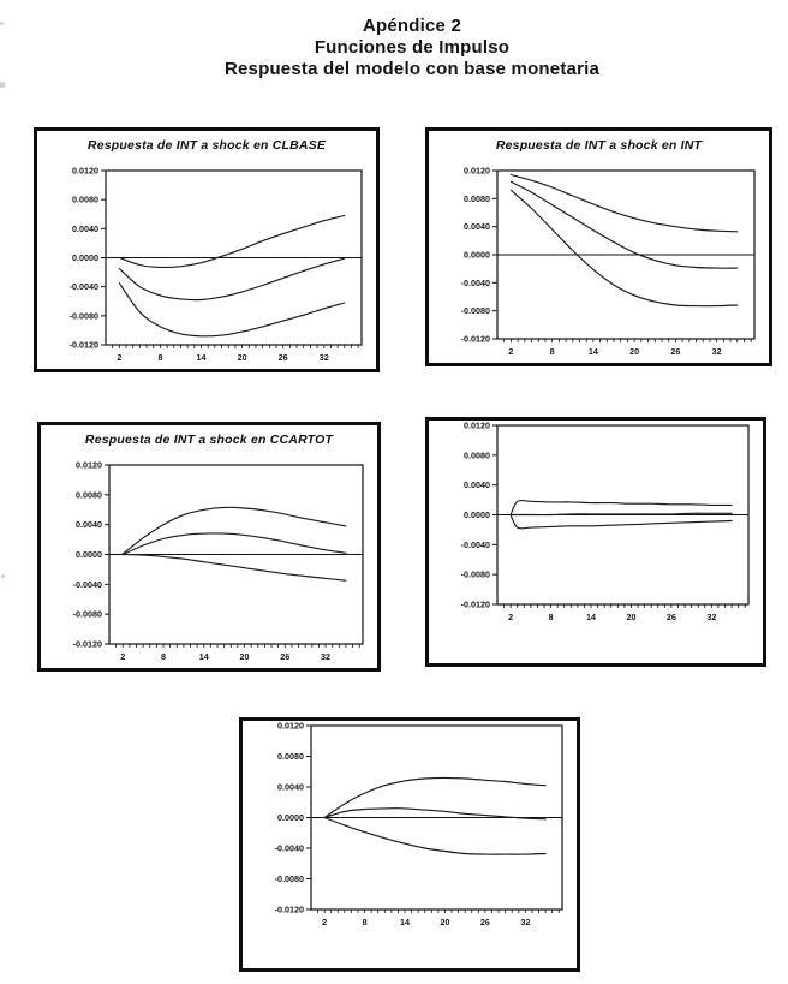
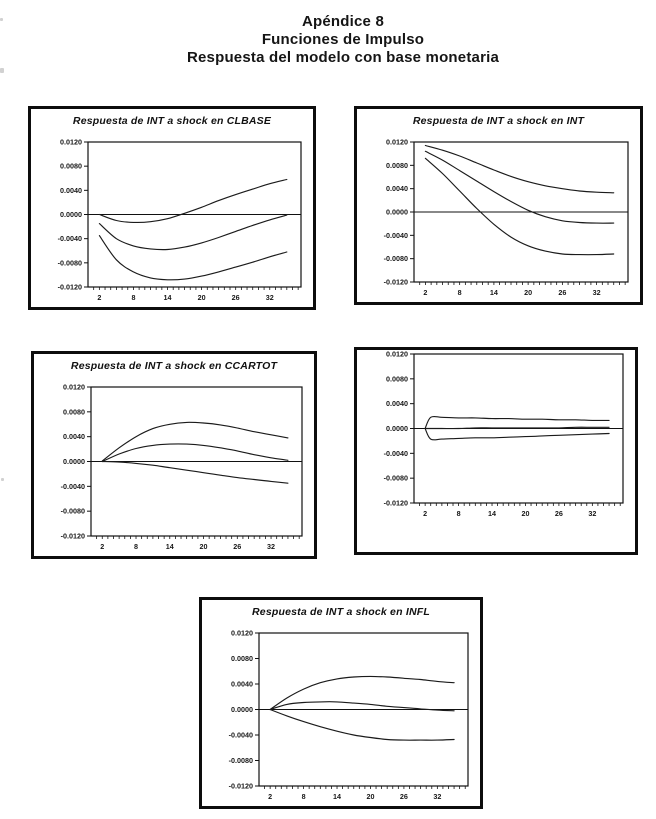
- Apéndice 2
+ Apéndice 8
  Funciones de Impulso
  Respuesta del modelo con base monetaria
  Respuesta de INT a shock en CLBASE
  0.0120
  0.0080
  0.0040
  0.0000
  -0.0040
  -0.0080
  -0.0120
  2
  8
  14
  20
  26
  32
  Respuesta de INT a shock en INT
  0.0120
  0.0080
  0.0040
  0.0000
  -0.0040
  -0.0080
  -0.0120
  2
  8
  14
  20
  26
  32
  Respuesta de INT a shock en CCARTOT
  0.0120
  0.0080
  0.0040
  0.0000
  -0.0040
  -0.0080
  -0.0120
  2
  8
  14
  20
  26
  32
  0.0120
  0.0080
  0.0040
  0.0000
  -0.0040
  -0.0080
  -0.0120
  2
  8
  14
  20
  26
  32
+ Respuesta de INT a shock en INFL
  0.0120
  0.0080
  0.0040
  0.0000
  -0.0040
  -0.0080
  -0.0120
  2
  8
  14
  20
  26
  32
